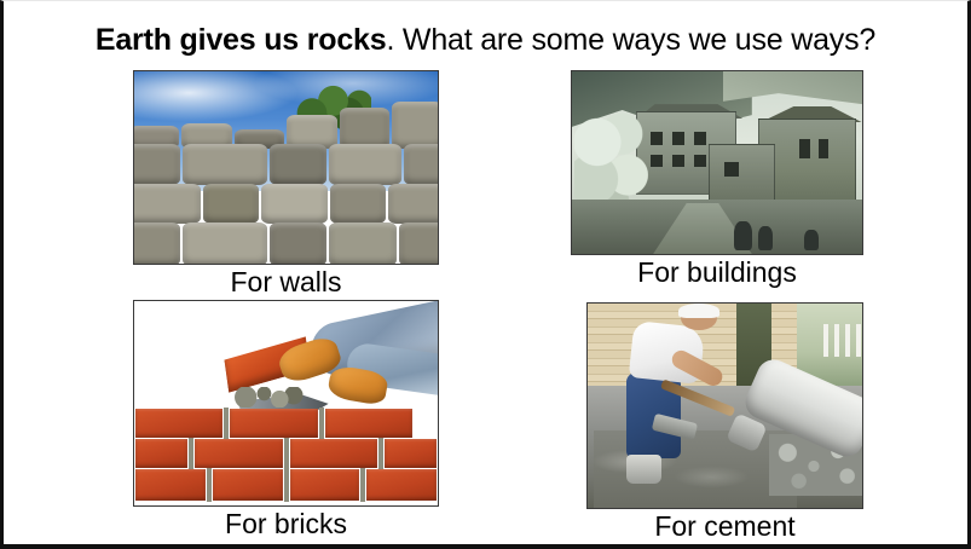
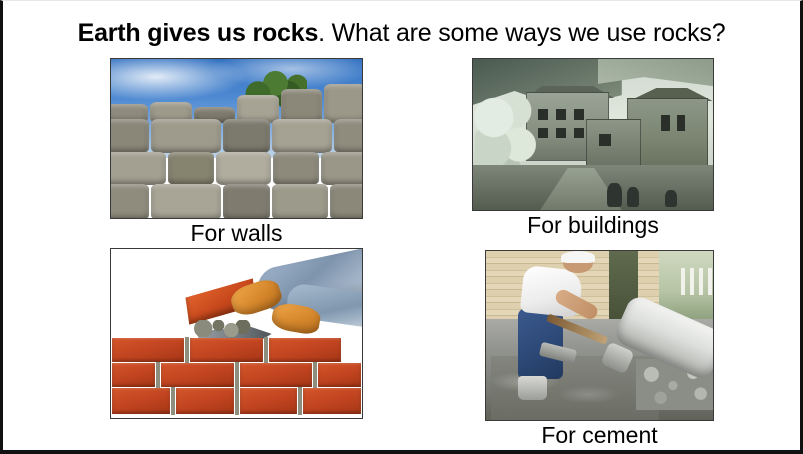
- Earth gives us rocks. What are some ways we use ways?
+ Earth gives us rocks. What are some ways we use rocks?
  For walls
  For buildings
- For bricks
  For cement
